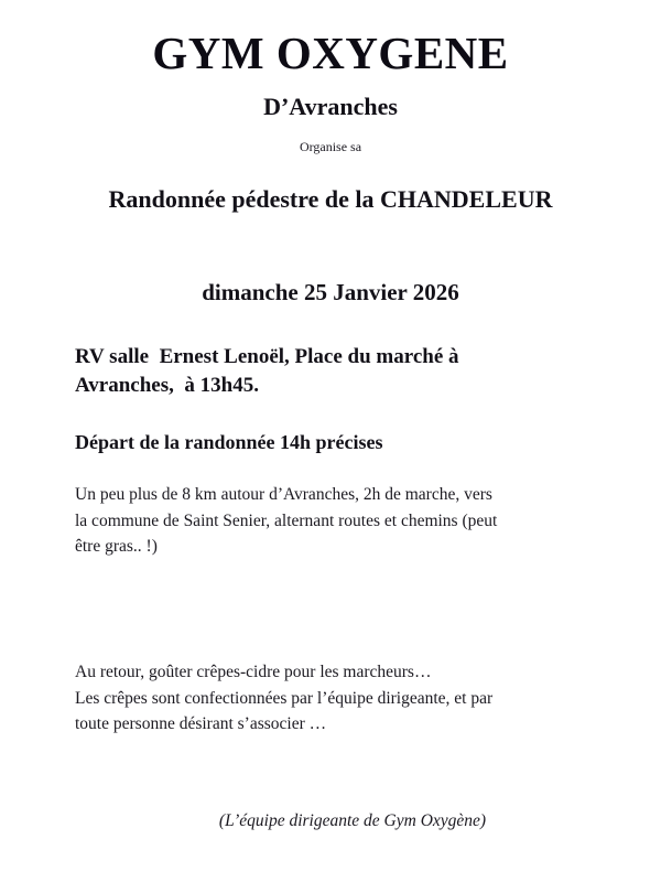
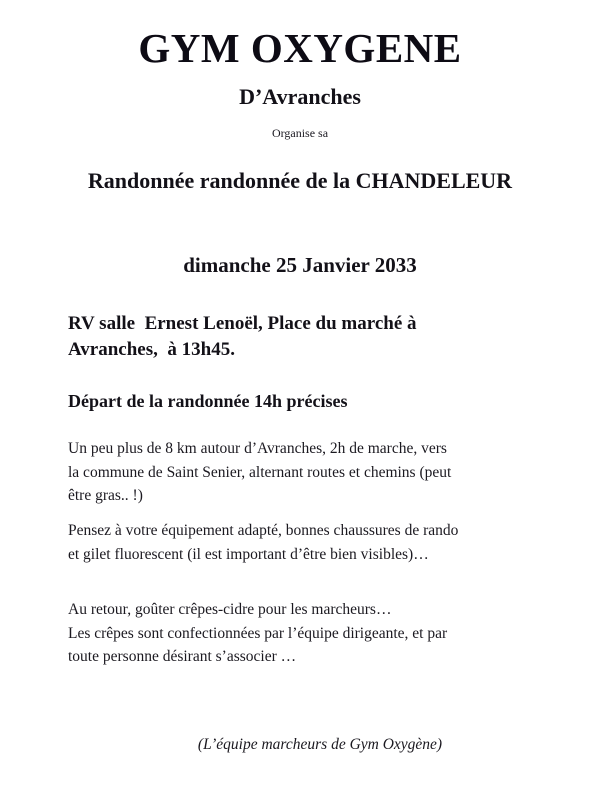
  GYM OXYGENE
  D’Avranches
  Organise sa
- Randonnée pédestre de la CHANDELEUR
+ Randonnée randonnée de la CHANDELEUR
- dimanche 25 Janvier 2026
+ dimanche 25 Janvier 2033
  RV salle Ernest Lenoël, Place du marché à
  Avranches, à 13h45.
  Départ de la randonnée 14h précises
  Un peu plus de 8 km autour d’Avranches, 2h de marche, vers
  la commune de Saint Senier, alternant routes et chemins (peut
  être gras.. !)
+ Pensez à votre équipement adapté, bonnes chaussures de rando
+ et gilet fluorescent (il est important d’être bien visibles)…
  Au retour, goûter crêpes-cidre pour les marcheurs…
  Les crêpes sont confectionnées par l’équipe dirigeante, et par
  toute personne désirant s’associer …
- (L’équipe dirigeante de Gym Oxygène)
+ (L’équipe marcheurs de Gym Oxygène)
